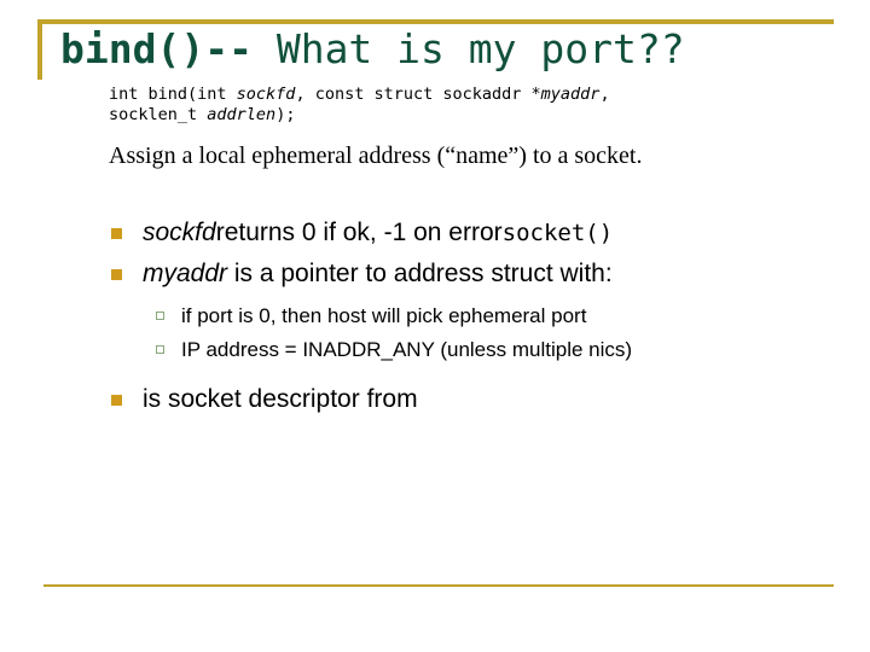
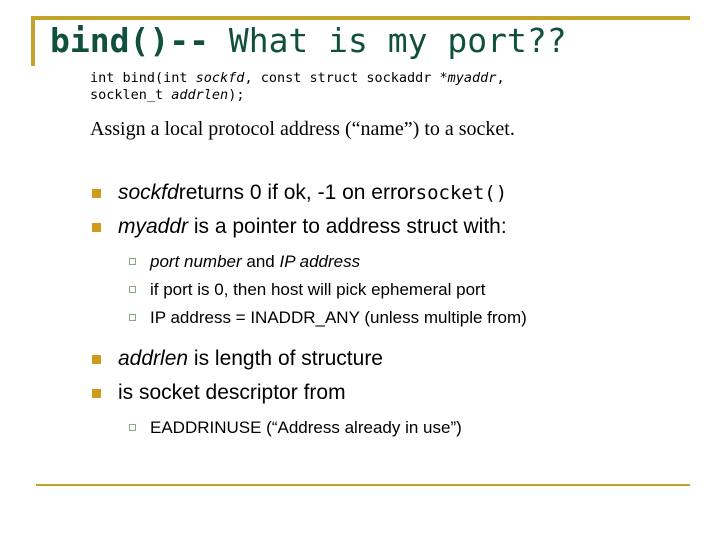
  bind()-- What is my port??
  int bind(int sockfd, const struct sockaddr *myaddr,
  socklen_t addrlen);
- Assign a local ephemeral address (“name”) to a socket.
+ Assign a local protocol address (“name”) to a socket.
  sockfdreturns 0 if ok, -1 on errorsocket()
  myaddr is a pointer to address struct with:
+ port number and IP address
  if port is 0, then host will pick ephemeral port
- IP address = INADDR_ANY (unless multiple nics)
+ IP address = INADDR_ANY (unless multiple from)
+ addrlen is length of structure
  is socket descriptor from
+ EADDRINUSE (“Address already in use”)
